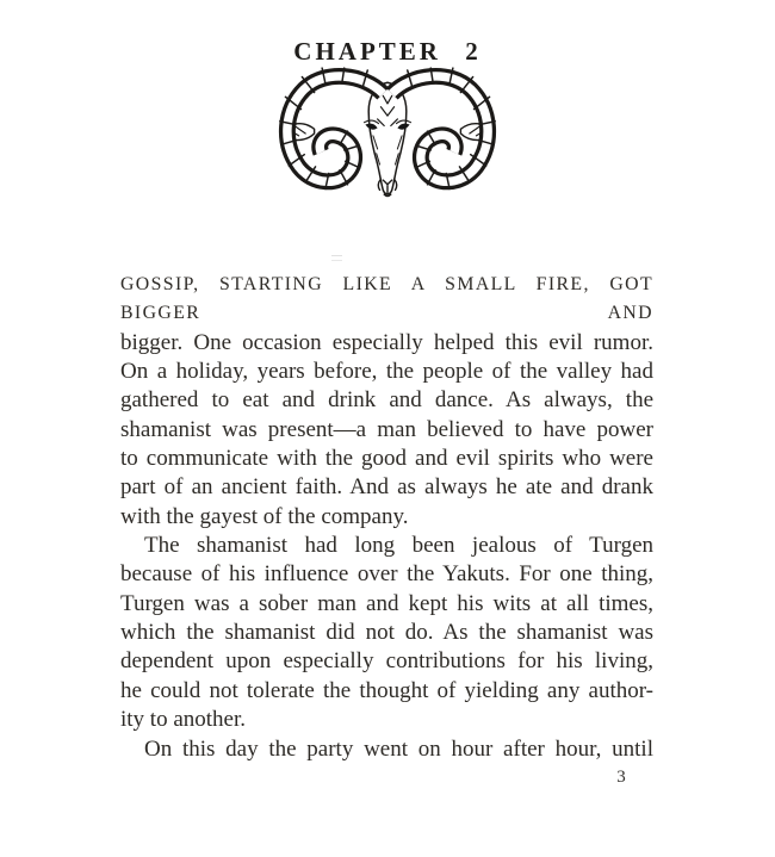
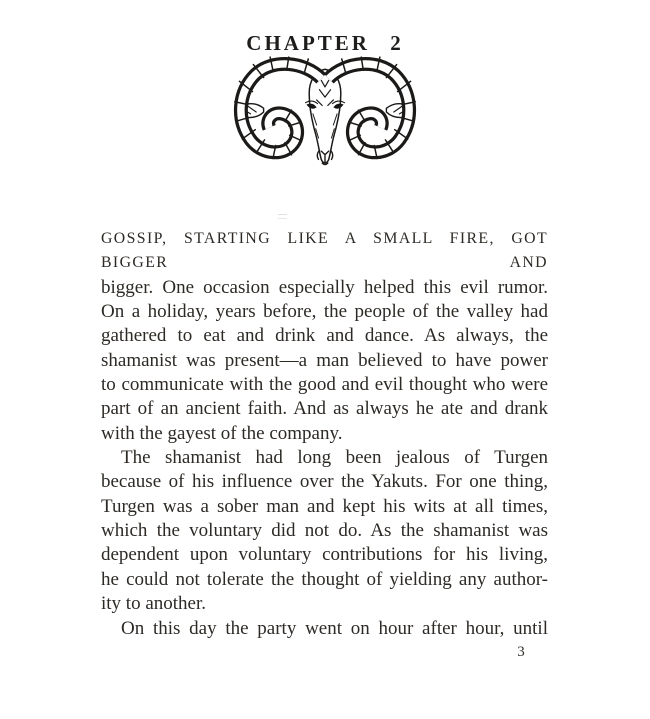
  CHAPTER 2
  GOSSIP, STARTING LIKE A SMALL FIRE, GOT BIGGER AND
  bigger. One occasion especially helped this evil rumor.
  On a holiday, years before, the people of the valley had
  gathered to eat and drink and dance. As always, the
  shamanist was present—a man believed to have power
- to communicate with the good and evil spirits who were
+ to communicate with the good and evil thought who were
  part of an ancient faith. And as always he ate and drank
  with the gayest of the company.
  The shamanist had long been jealous of Turgen
  because of his influence over the Yakuts. For one thing,
  Turgen was a sober man and kept his wits at all times,
- which the shamanist did not do. As the shamanist was
+ which the voluntary did not do. As the shamanist was
- dependent upon especially contributions for his living,
+ dependent upon voluntary contributions for his living,
  he could not tolerate the thought of yielding any author-
  ity to another.
  On this day the party went on hour after hour, until
  3
